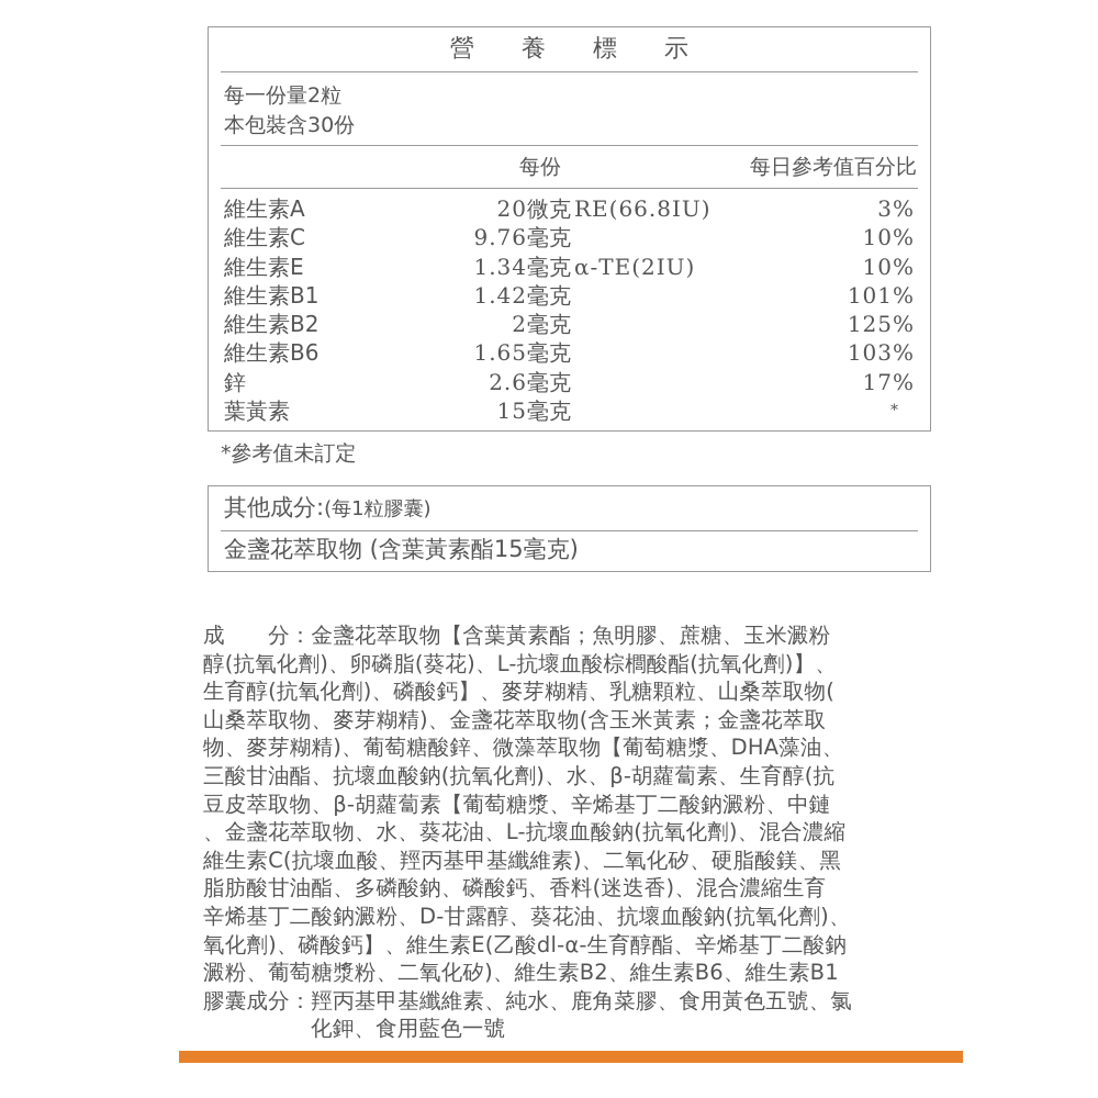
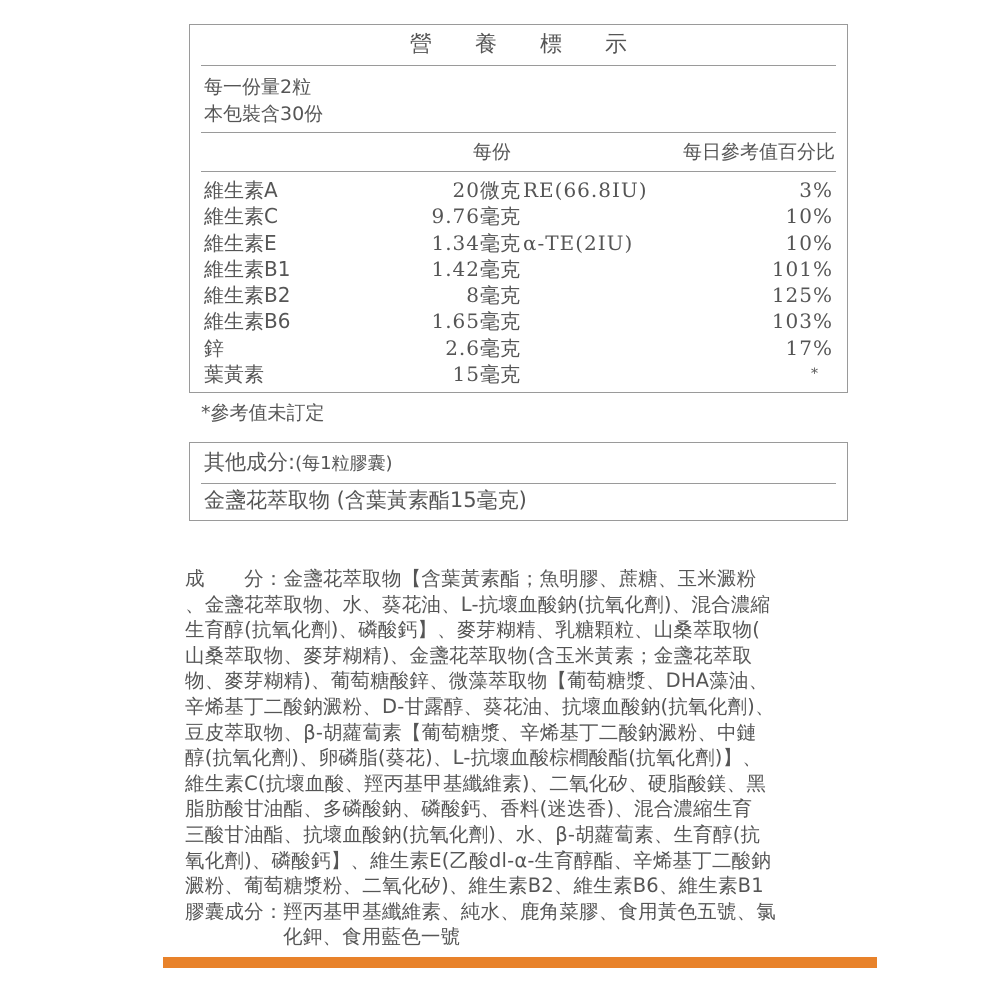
  營 養 標 示
  每一份量2粒
  本包裝含30份
  每份
  每日參考值百分比
  維生素A
  20微克
  RE(66.8IU)
  3%
  維生素C
  9.76毫克
  10%
  維生素E
  1.34毫克
  α-TE(2IU)
  10%
  維生素B1
  1.42毫克
  101%
  維生素B2
- 2毫克
+ 8毫克
  125%
  維生素B6
  1.65毫克
  103%
  鋅
  2.6毫克
  17%
  葉黃素
  15毫克
  *
  *參考值未訂定
  其他成分:(每1粒膠囊)
  金盞花萃取物 (含葉黃素酯15毫克)
  成 分：金盞花萃取物【含葉黃素酯；魚明膠、蔗糖、玉米澱粉
- 醇(抗氧化劑)、卵磷脂(葵花)、L-抗壞血酸棕櫚酸酯(抗氧化劑)】、
+ 、金盞花萃取物、水、葵花油、L-抗壞血酸鈉(抗氧化劑)、混合濃縮
  生育醇(抗氧化劑)、磷酸鈣】、麥芽糊精、乳糖顆粒、山桑萃取物(
  山桑萃取物、麥芽糊精)、金盞花萃取物(含玉米黃素；金盞花萃取
  物、麥芽糊精)、葡萄糖酸鋅、微藻萃取物【葡萄糖漿、DHA藻油、
- 三酸甘油酯、抗壞血酸鈉(抗氧化劑)、水、β-胡蘿蔔素、生育醇(抗
+ 辛烯基丁二酸鈉澱粉、D-甘露醇、葵花油、抗壞血酸鈉(抗氧化劑)、
  豆皮萃取物、β-胡蘿蔔素【葡萄糖漿、辛烯基丁二酸鈉澱粉、中鏈
- 、金盞花萃取物、水、葵花油、L-抗壞血酸鈉(抗氧化劑)、混合濃縮
+ 醇(抗氧化劑)、卵磷脂(葵花)、L-抗壞血酸棕櫚酸酯(抗氧化劑)】、
  維生素C(抗壞血酸、羥丙基甲基纖維素)、二氧化矽、硬脂酸鎂、黑
  脂肪酸甘油酯、多磷酸鈉、磷酸鈣、香料(迷迭香)、混合濃縮生育
- 辛烯基丁二酸鈉澱粉、D-甘露醇、葵花油、抗壞血酸鈉(抗氧化劑)、
+ 三酸甘油酯、抗壞血酸鈉(抗氧化劑)、水、β-胡蘿蔔素、生育醇(抗
  氧化劑)、磷酸鈣】、維生素E(乙酸dl-α-生育醇酯、辛烯基丁二酸鈉
  澱粉、葡萄糖漿粉、二氧化矽)、維生素B2、維生素B6、維生素B1
  膠囊成分：羥丙基甲基纖維素、純水、鹿角菜膠、食用黃色五號、氯
  化鉀、食用藍色一號
